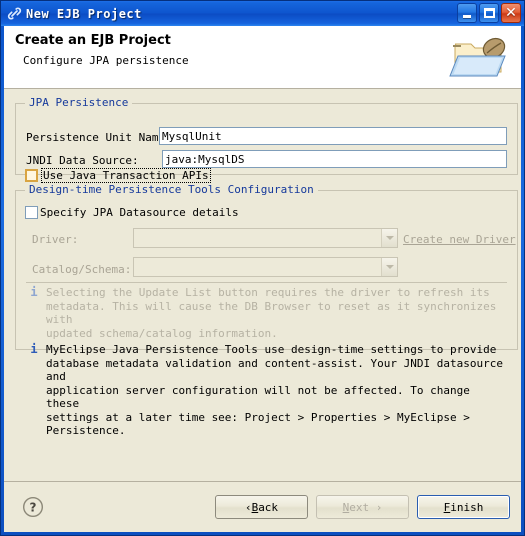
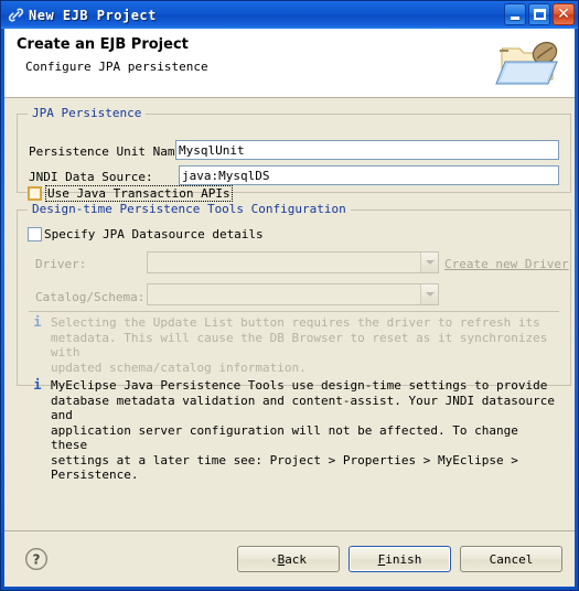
  New EJB Project
  ✕
  Create an EJB Project
  Configure JPA persistence
  JPA Persistence
  Persistence Unit Nam
  MysqlUnit
  JNDI Data Source:
  java:MysqlDS
  Use Java Transaction APIs
  Design-time Persistence Tools Configuration
  Specify JPA Datasource details
  Driver:
  Create new Driver
  Catalog/Schema:
  i
  Selecting the Update List button requires the driver to refresh its
  metadata. This will cause the DB Browser to reset as it synchronizes with
  updated schema/catalog information.
  i
  MyEclipse Java Persistence Tools use design-time settings to provide
  database metadata validation and content-assist. Your JNDI datasource and
  application server configuration will not be affected. To change these
  settings at a later time see: Project > Properties > MyEclipse >
  Persistence.
  ?
  ‹
  B
  ack
- N
- ext ›
  F
  inish
+ Cancel
